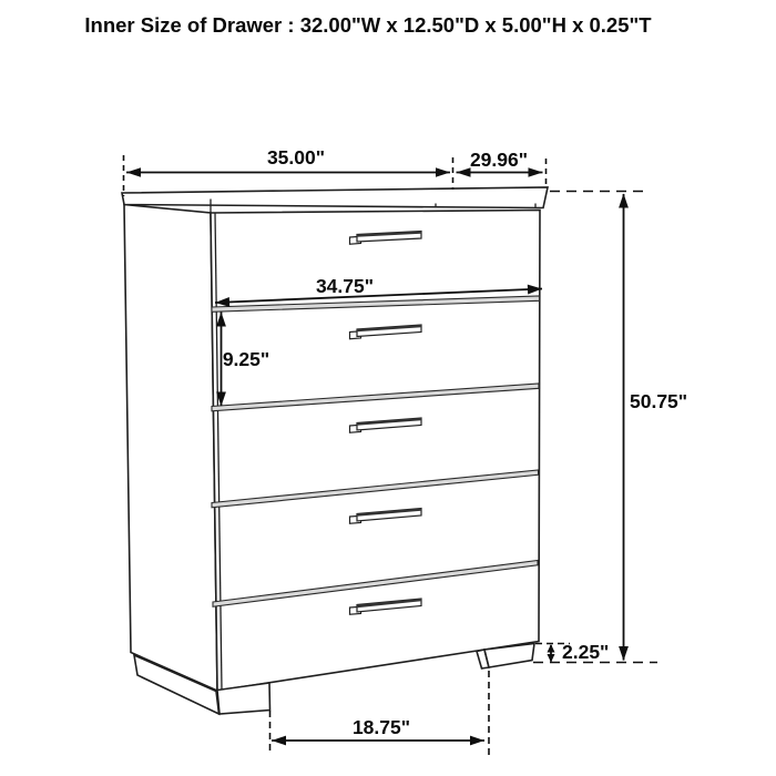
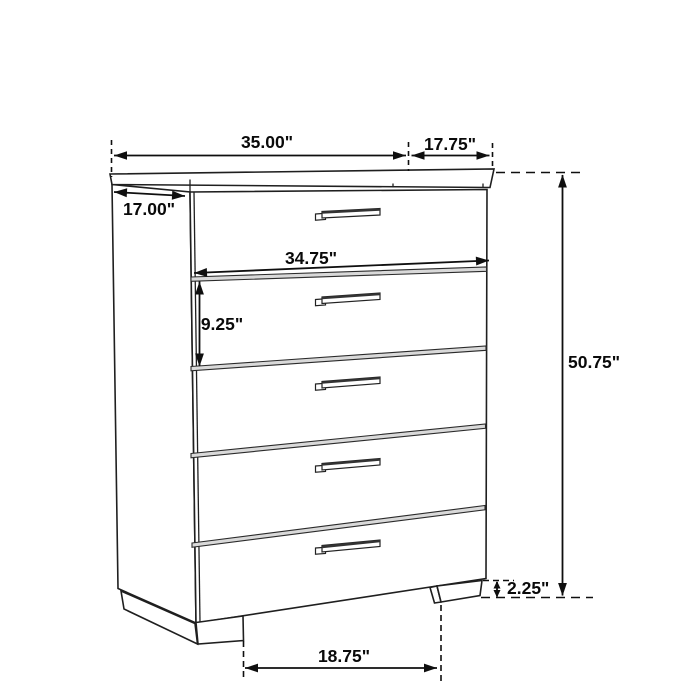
- Inner Size of Drawer : 32.00"W x 12.50"D x 5.00"H x 0.25"T
  35.00"
- 29.96"
+ 17.75"
+ 17.00"
  34.75"
  9.25"
  50.75"
  2.25"
  18.75"
